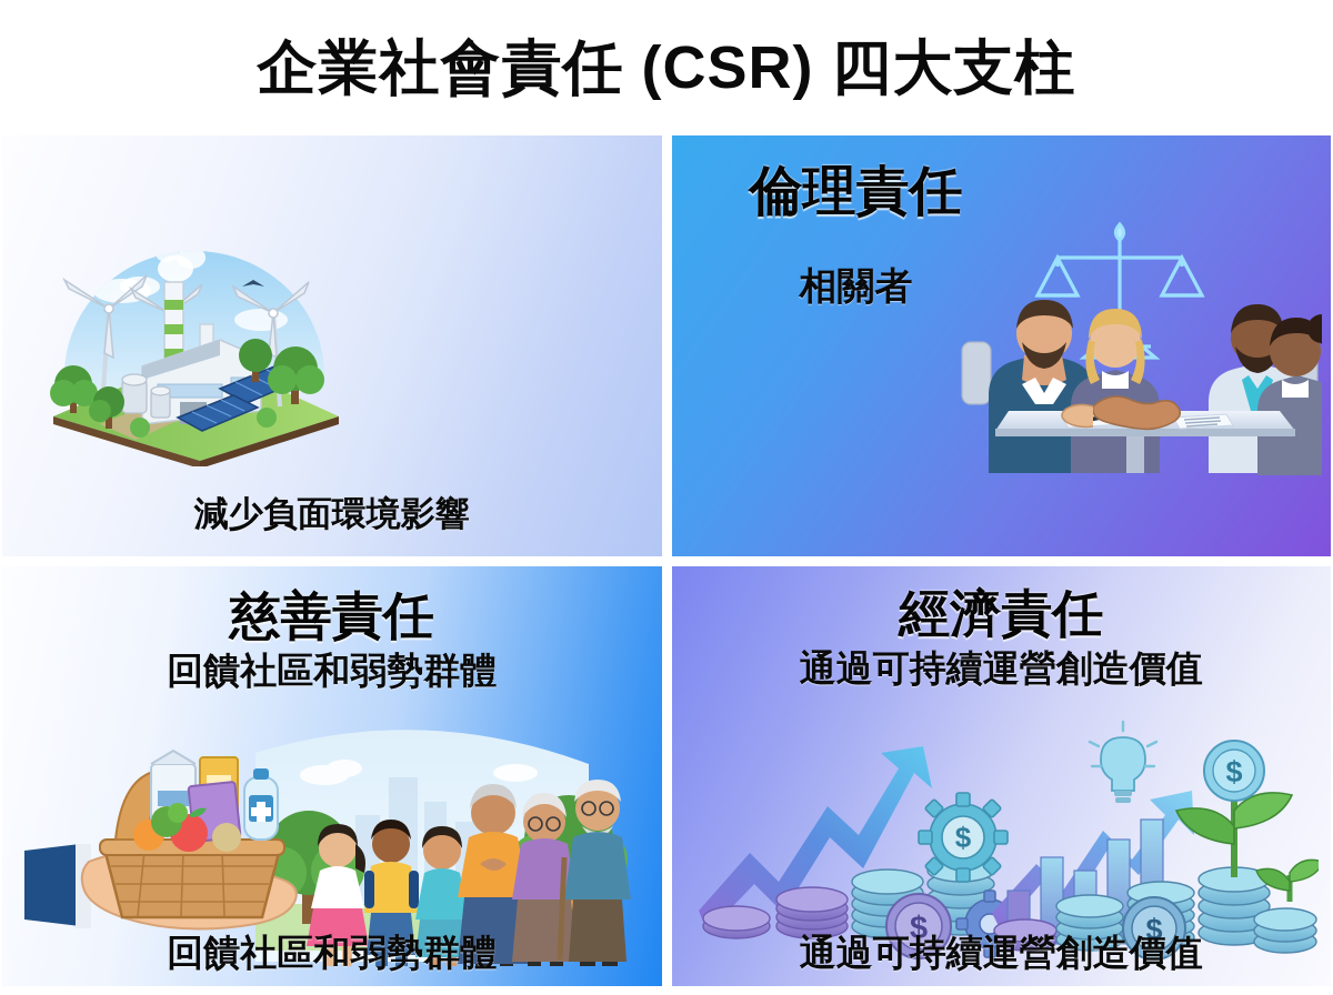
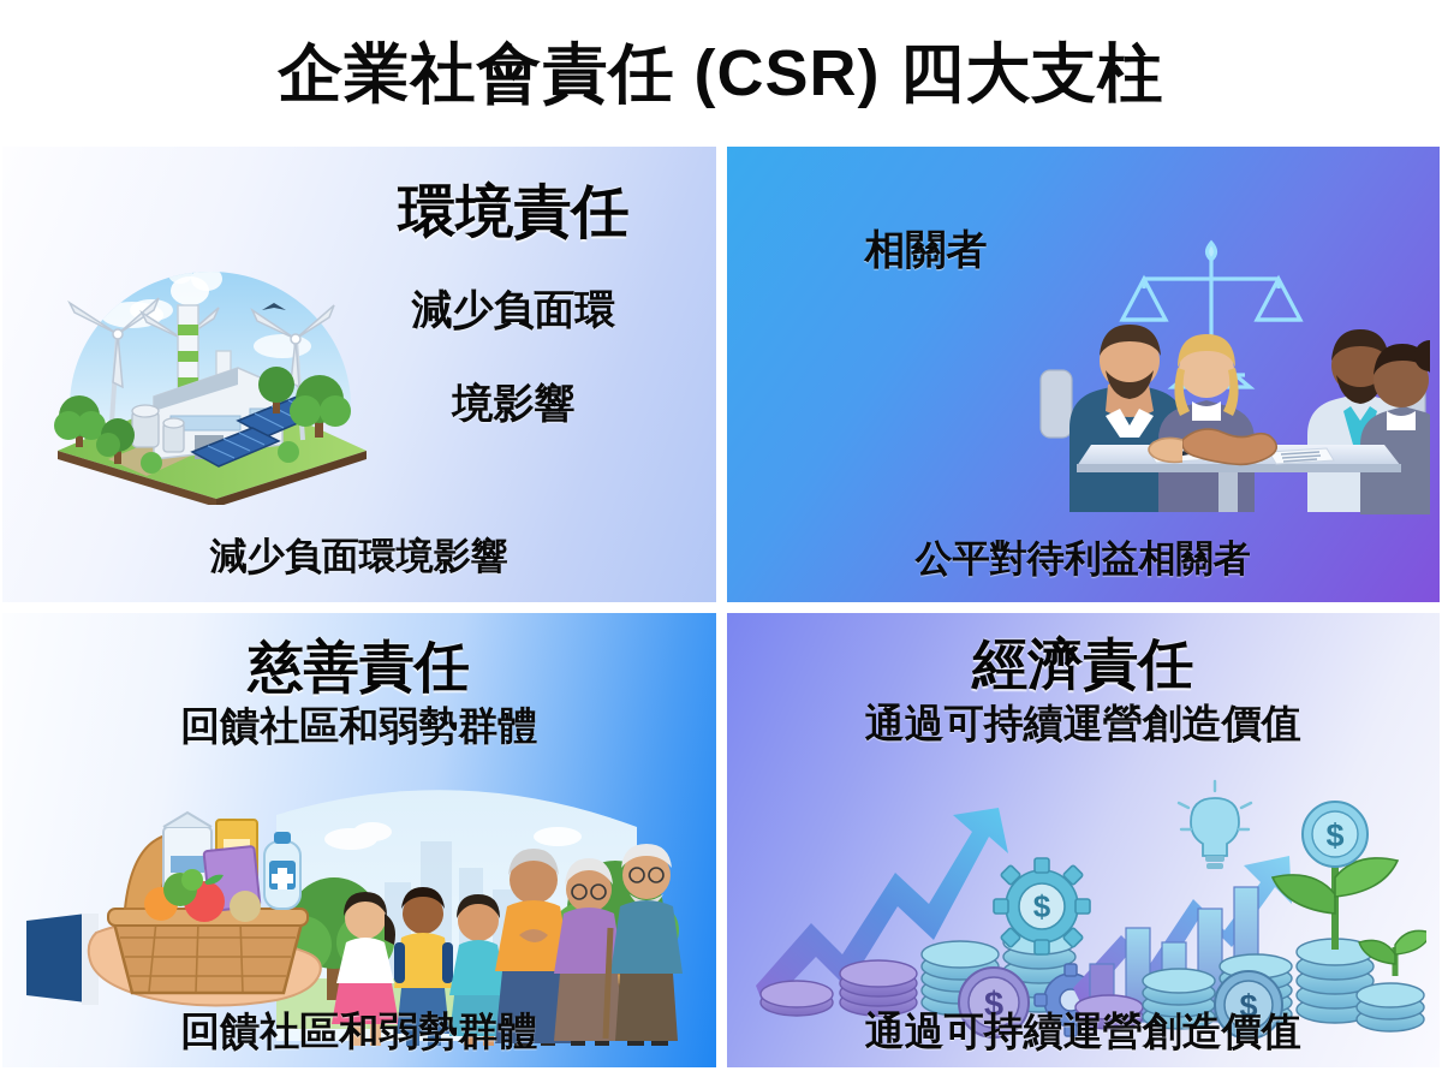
  企業社會責任 (CSR) 四大支柱
+ 環境責任
+ 減少負面環
+ 境影響
  減少負面環境影響
- 倫理責任
  相關者
+ 公平對待利益相關者
  慈善責任
  回饋社區和弱勢群體
  回饋社區和弱勢群體
  經濟責任
  通過可持續運營創造價值
  $
  $
  $
  $
  通過可持續運營創造價值
